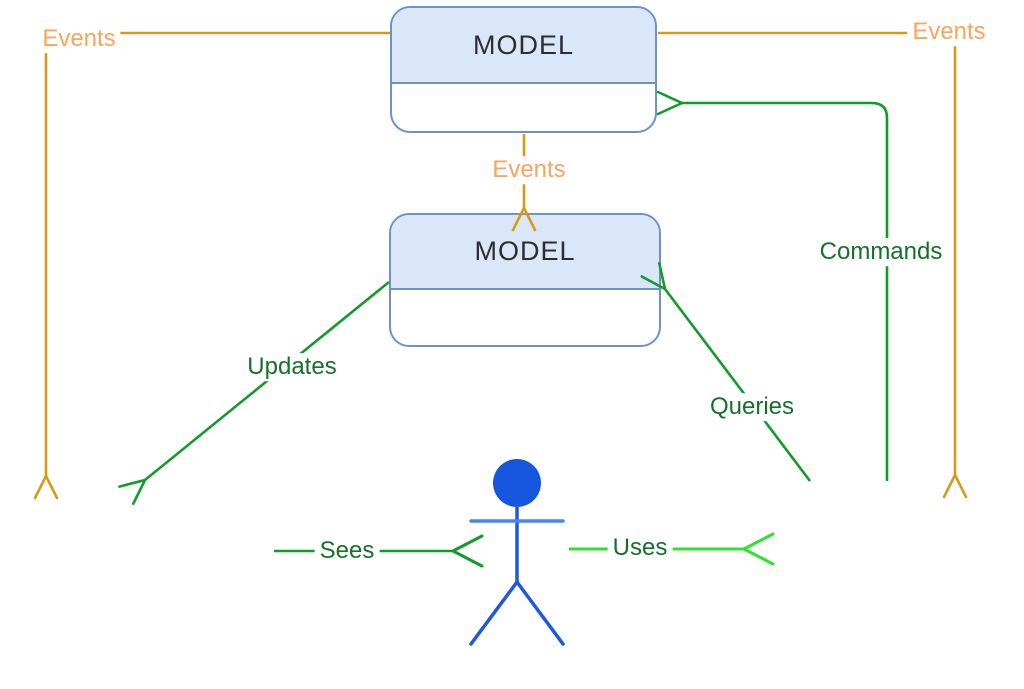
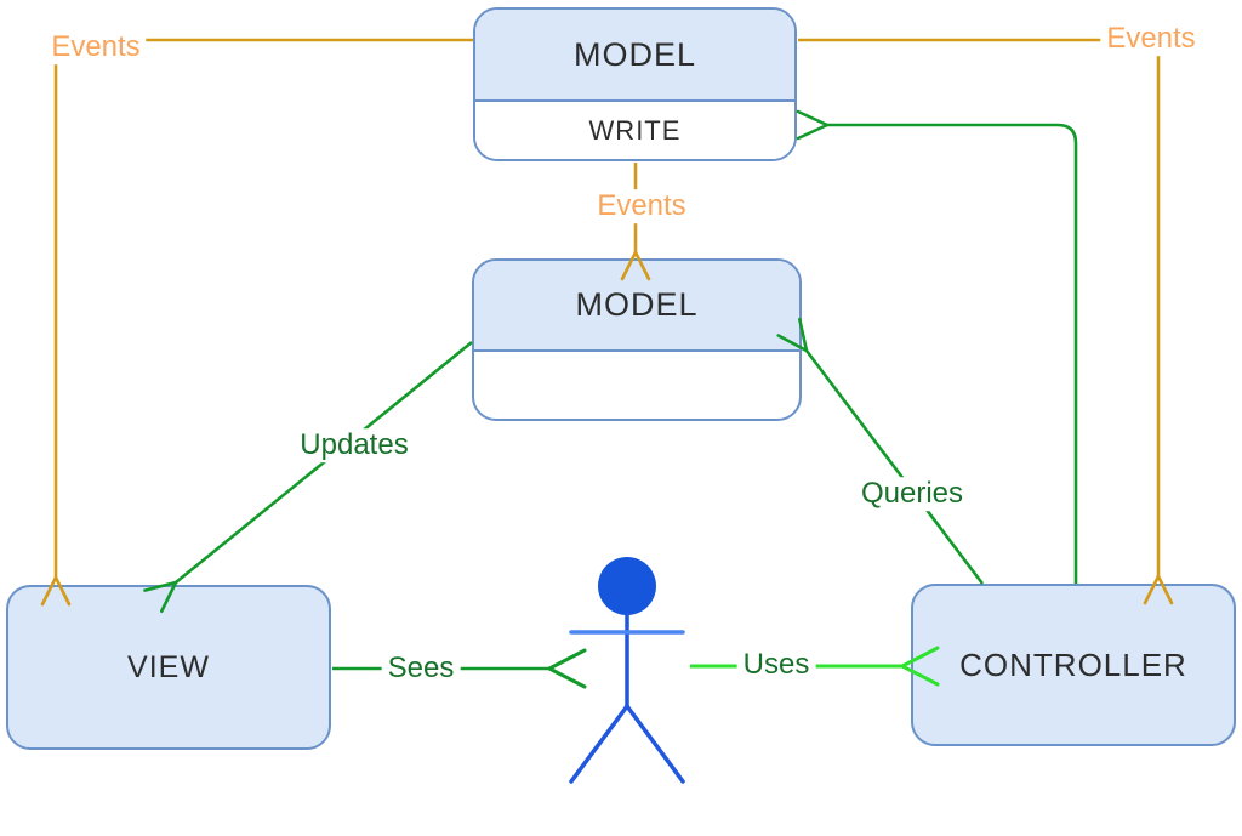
  MODEL
+ WRITE
  MODEL
+ VIEW
+ CONTROLLER
  Events
  Events
  Events
  Updates
  Queries
- Commands
  Sees
  Uses
